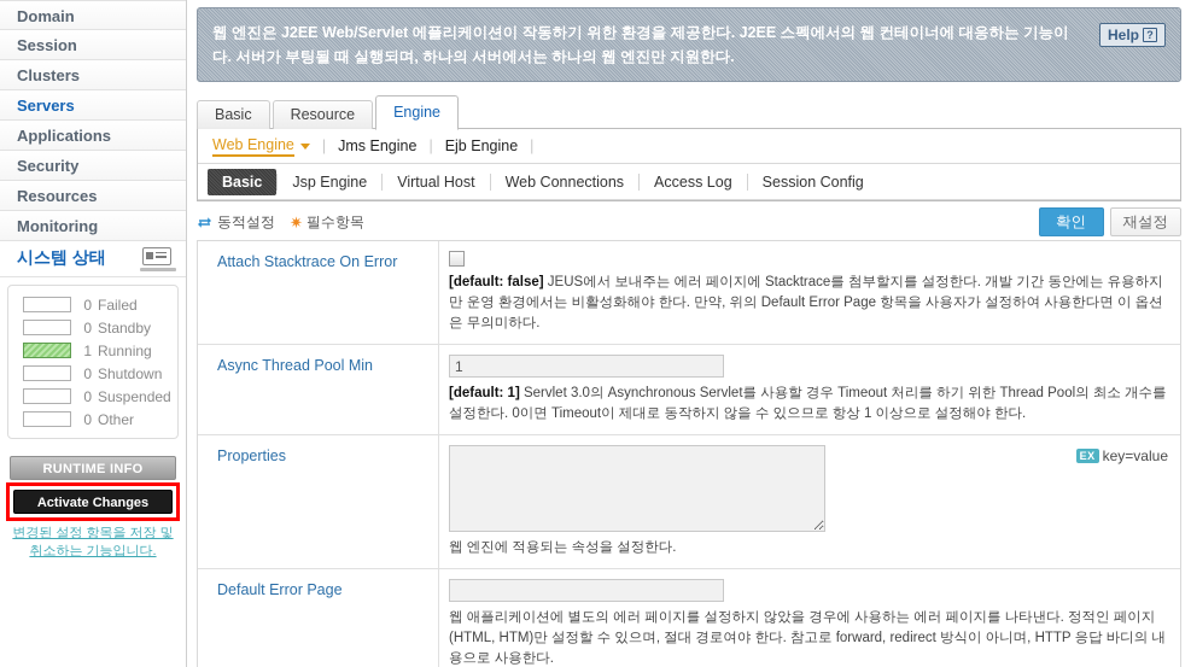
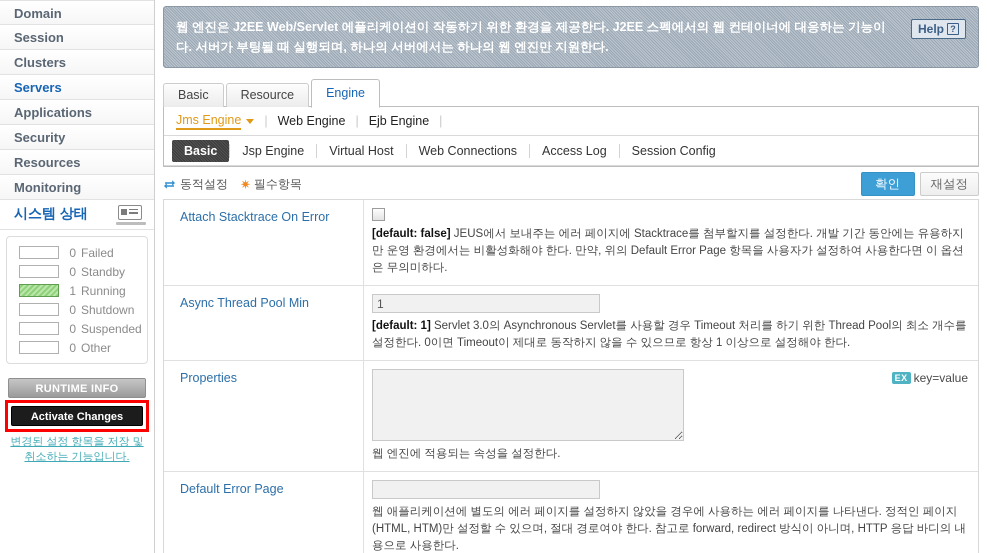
  Domain
  Session
  Clusters
  Servers
  Applications
  Security
  Resources
  Monitoring
  시스템 상태
  0
  Failed
  0
  Standby
  1
  Running
  0
  Shutdown
  0
  Suspended
  0
  Other
  RUNTIME INFO
  Activate Changes
  변경된 설정 항목을 저장 및 취소하는 기능입니다.
  웹 엔진은 J2EE Web/Servlet 에플리케이션이 작동하기 위한 환경을 제공한다. J2EE 스펙에서의 웹 컨테이너에 대응하는 기능이다. 서버가 부팅될 때 실행되며, 하나의 서버에서는 하나의 웹 엔진만 지원한다.
  Help
  ?
  Basic
  Resource
  Engine
- Web Engine
+ Jms Engine
  |
- Jms Engine
+ Web Engine
  |
  Ejb Engine
  |
  Basic
  Jsp Engine
  Virtual Host
  Web Connections
  Access Log
  Session Config
  동적설정
  ✷
  필수항목
  확인
  재설정
  Attach Stacktrace On Error
  [default: false] JEUS에서 보내주는 에러 페이지에 Stacktrace를 첨부할지를 설정한다. 개발 기간 동안에는 유용하지만 운영 환경에서는 비활성화해야 한다. 만약, 위의 Default Error Page 항목을 사용자가 설정하여 사용한다면 이 옵션은 무의미하다.
  Async Thread Pool Min
  1
  [default: 1] Servlet 3.0의 Asynchronous Servlet를 사용할 경우 Timeout 처리를 하기 위한 Thread Pool의 최소 개수를 설정한다. 0이면 Timeout이 제대로 동작하지 않을 수 있으므로 항상 1 이상으로 설정해야 한다.
  Properties
  웹 엔진에 적용되는 속성을 설정한다.
  EX
  key=value
  Default Error Page
  웹 애플리케이션에 별도의 에러 페이지를 설정하지 않았을 경우에 사용하는 에러 페이지를 나타낸다. 정적인 페이지(HTML, HTM)만 설정할 수 있으며, 절대 경로여야 한다. 참고로 forward, redirect 방식이 아니며, HTTP 응답 바디의 내용으로 사용한다.
